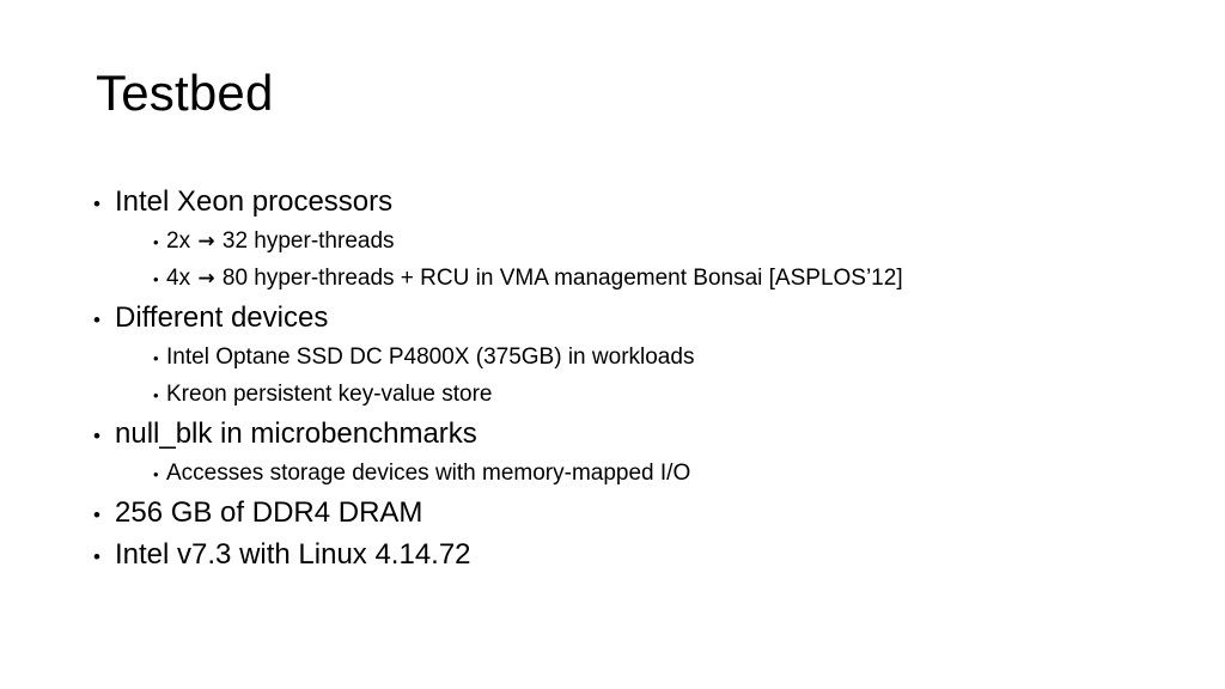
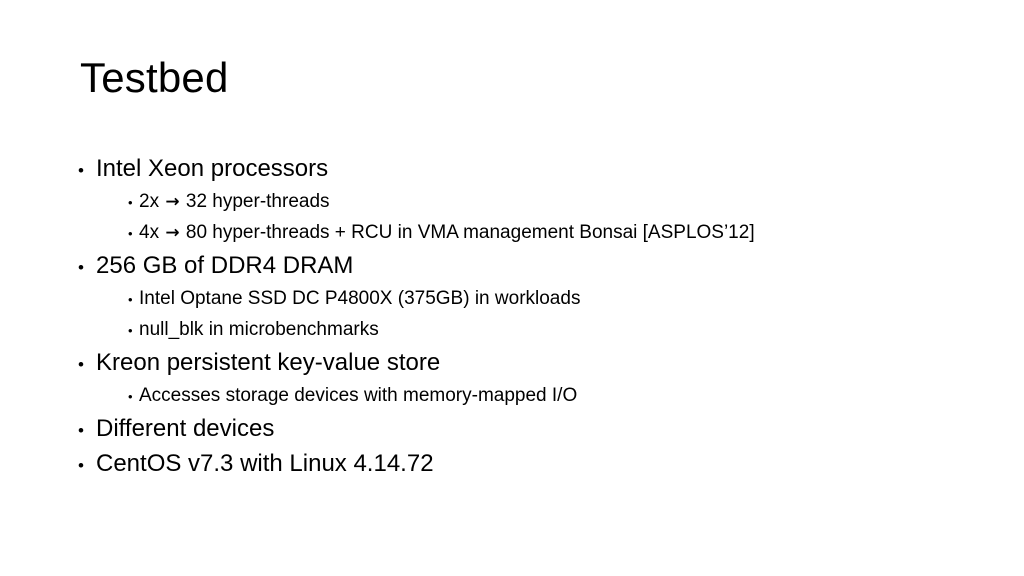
  Testbed
  •
  Intel Xeon processors
  •
  2x → 32 hyper-threads
  •
  4x → 80 hyper-threads + RCU in VMA management Bonsai [ASPLOS’12]
  •
- Different devices
+ 256 GB of DDR4 DRAM
  •
  Intel Optane SSD DC P4800X (375GB) in workloads
  •
- Kreon persistent key-value store
+ null_blk in microbenchmarks
  •
- null_blk in microbenchmarks
+ Kreon persistent key-value store
  •
  Accesses storage devices with memory-mapped I/O
  •
- 256 GB of DDR4 DRAM
+ Different devices
  •
- Intel v7.3 with Linux 4.14.72
+ CentOS v7.3 with Linux 4.14.72
